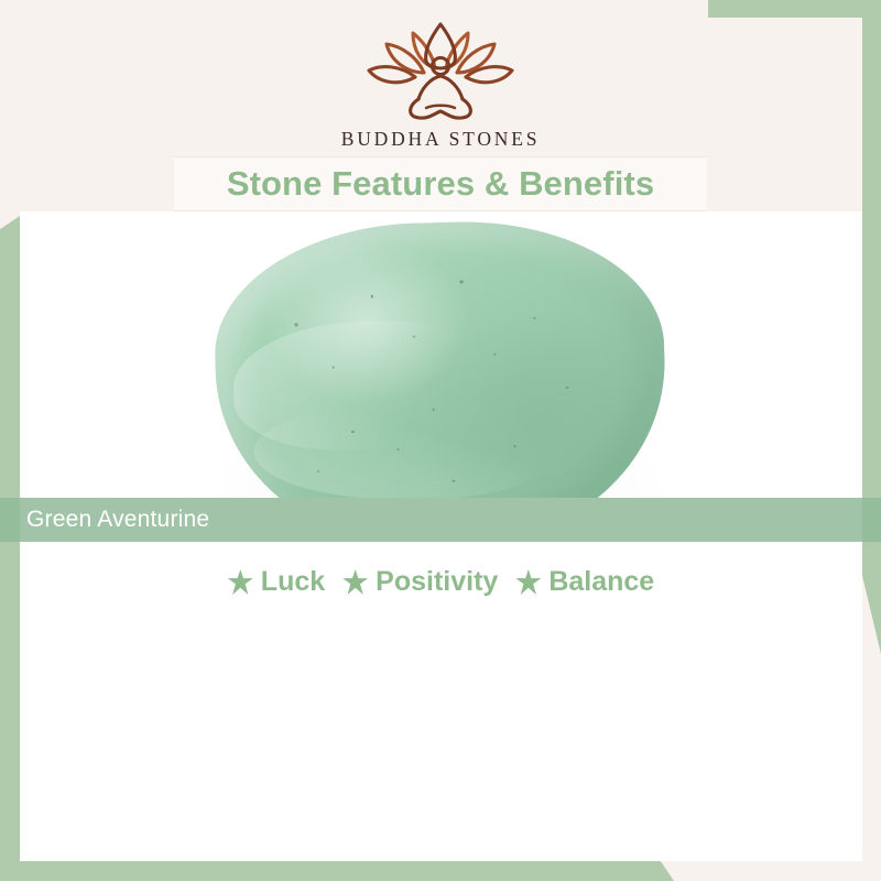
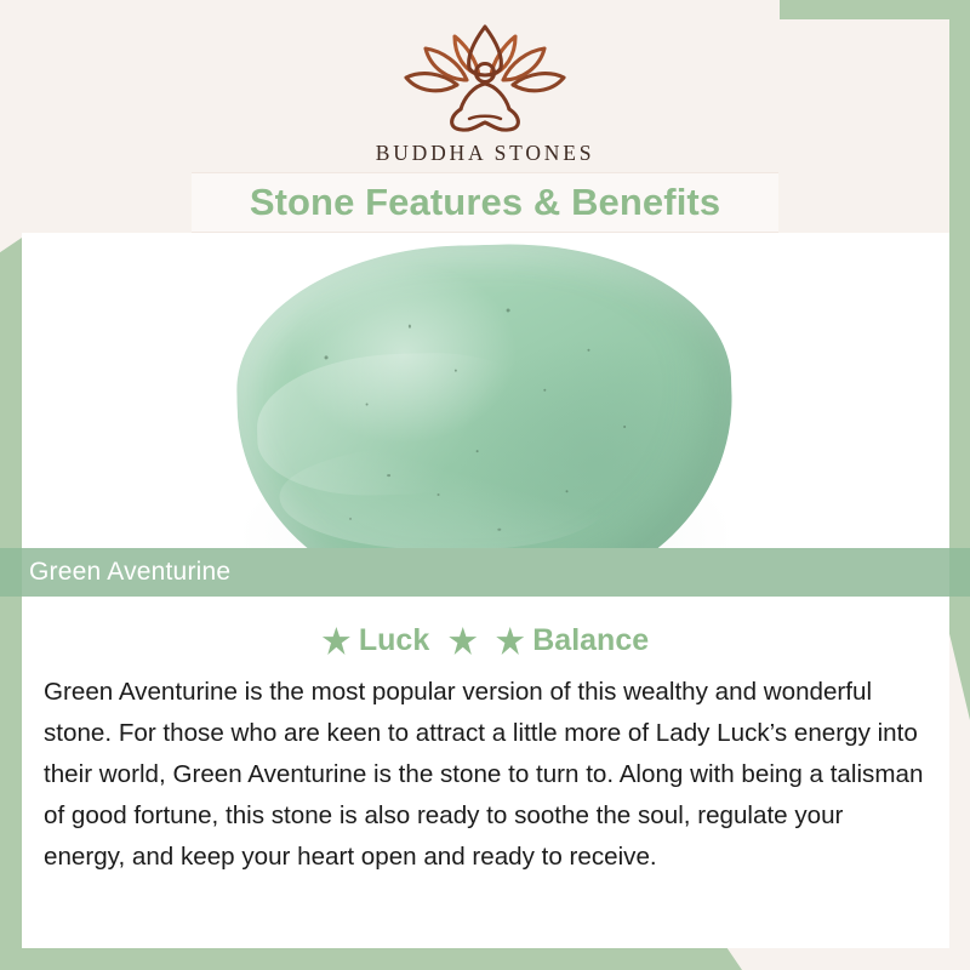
  BUDDHA STONES
  Stone Features & Benefits
  Green Aventurine
  Luck
- Positivity
  Balance
+ Green Aventurine is the most popular version of this wealthy and wonderful stone. For those who are keen to attract a little more of Lady Luck’s energy into their world, Green Aventurine is the stone to turn to. Along with being a talisman of good fortune, this stone is also ready to soothe the soul, regulate your energy, and keep your heart open and ready to receive.
